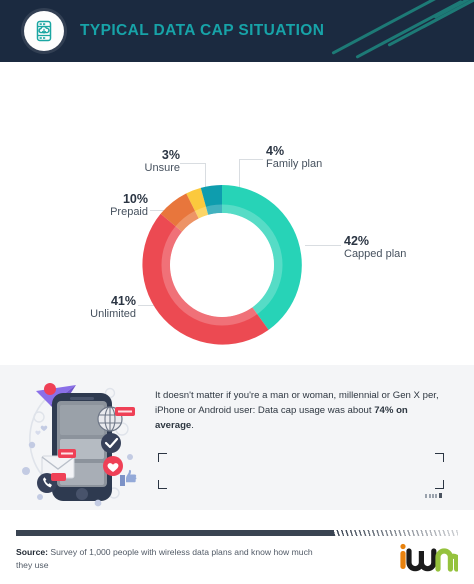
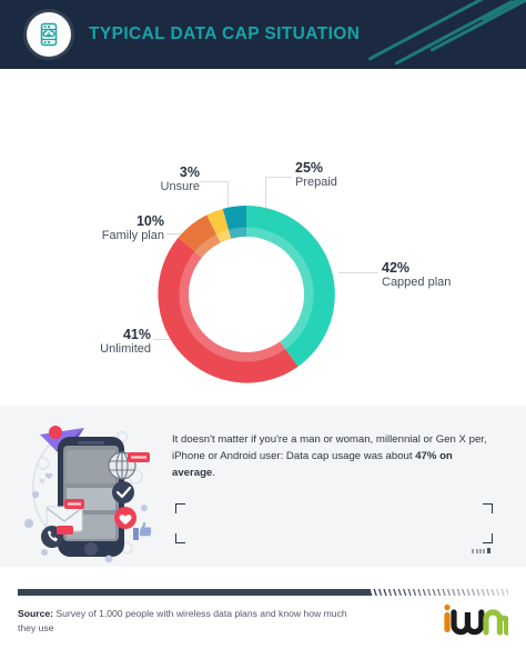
  TYPICAL DATA CAP SITUATION
  3%
  Unsure
- 4%
+ 25%
- Family plan
+ Prepaid
  10%
- Prepaid
+ Family plan
  41%
  Unlimited
  42%
  Capped plan
- It doesn't matter if you're a man or woman, millennial or Gen X per, iPhone or Android user: Data cap usage was about 74% on average.
+ It doesn't matter if you're a man or woman, millennial or Gen X per, iPhone or Android user: Data cap usage was about 47% on average.
  Source: Survey of 1,000 people with wireless data plans and know how much they use
